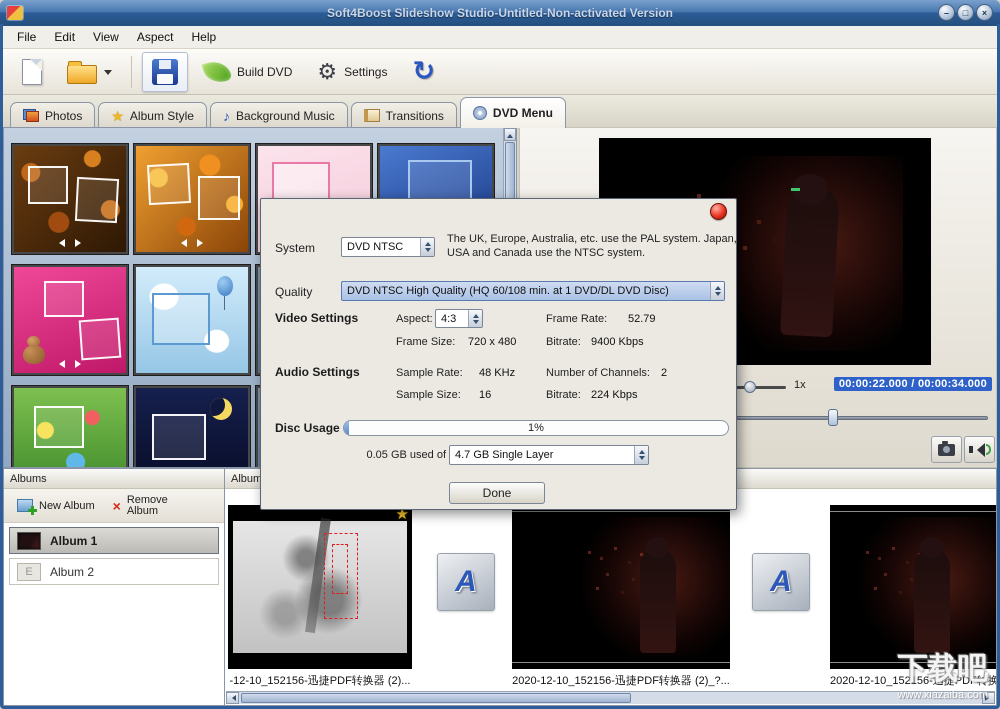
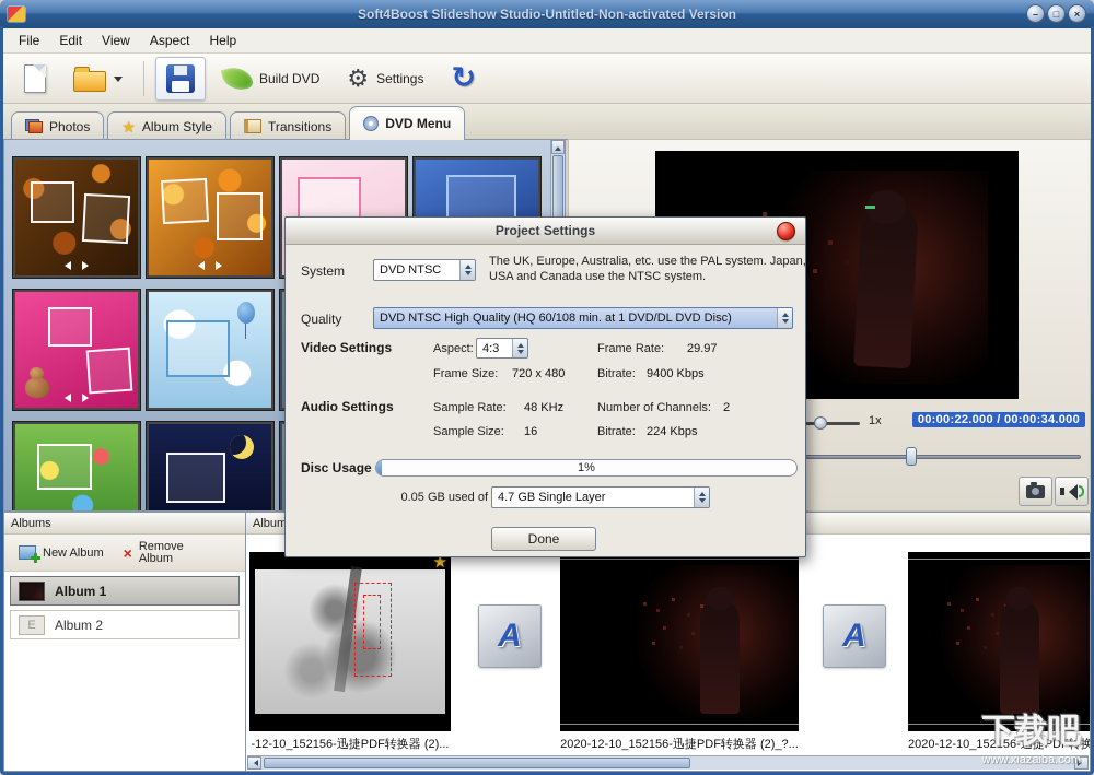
  Soft4Boost Slideshow Studio-Untitled-Non-activated Version
  –
  □
  ×
  File
  Edit
  View
  Aspect
  Help
  Build DVD
  ⚙
  Settings
  ↻
  Photos
  ★
  Album Style
- ♪
- Background Music
  Transitions
  DVD Menu
  1x
  00:00:22.000 / 00:00:34.000
  Albums
  New Album
  ×
  Remove Album
  Album 1
  E
  Album 2
  Album
  ★
  -12-10_152156-迅捷PDF转换器 (2)...
  A
  2020-12-10_152156-迅捷PDF转换器 (2)_?...
  A
  2020-12-10_152156-迅捷PDF转换
+ Project Settings
  System
  DVD NTSC
  The UK, Europe, Australia, etc. use the PAL system. Japan, USA and Canada use the NTSC system.
  Quality
  DVD NTSC High Quality (HQ 60/108 min. at 1 DVD/DL DVD Disc)
  Video Settings
  Aspect:
  4:3
  Frame Rate:
- 52.79
+ 29.97
  Frame Size:
  720 x 480
  Bitrate:
  9400 Kbps
  Audio Settings
  Sample Rate:
  48 KHz
  Number of Channels:
  2
  Sample Size:
  16
  Bitrate:
  224 Kbps
  Disc Usage
  1%
  0.05 GB used of
  4.7 GB Single Layer
  Done
  下载吧
  www.xiazaiba.com
